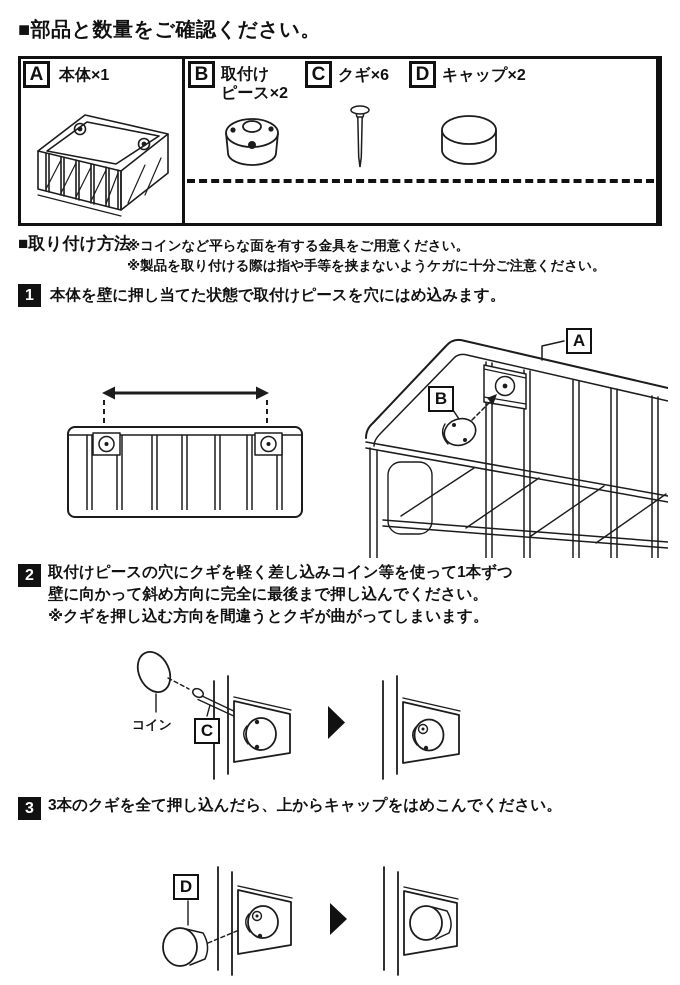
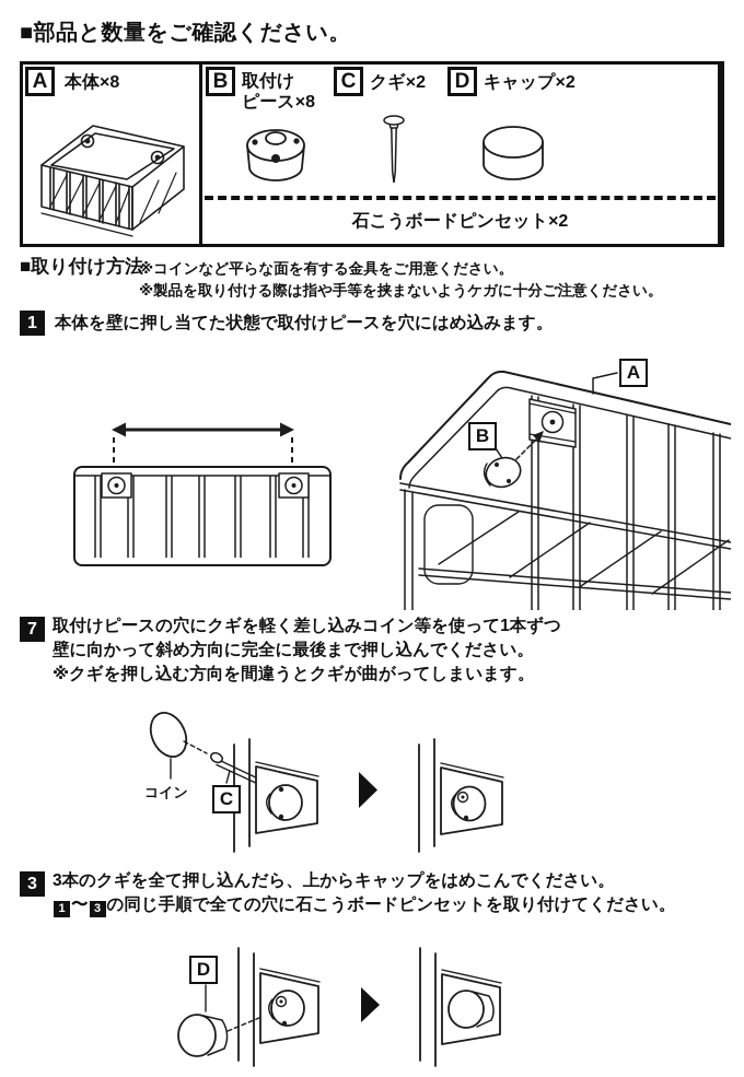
  ■部品と数量をご確認ください。
  A
- 本体×1
+ 本体×8
  B
  取付け
- ピース×2
+ ピース×8
  C
- クギ×6
+ クギ×2
  D
  キャップ×2
+ 石こうボードピンセット×2
  ■取り付け方法
  ※コインなど平らな面を有する金具をご用意ください。
  ※製品を取り付ける際は指や手等を挟まないようケガに十分ご注意ください。
  1
  本体を壁に押し当てた状態で取付けピースを穴にはめ込みます。
  A
  B
- 2
+ 7
  取付けピースの穴にクギを軽く差し込みコイン等を使って1本ずつ
  壁に向かって斜め方向に完全に最後まで押し込んでください。
  ※クギを押し込む方向を間違うとクギが曲がってしまいます。
  コイン
  C
  3
  3本のクギを全て押し込んだら、上からキャップをはめこんでください。
+ 1 〜 3 の同じ手順で全ての穴に石こうボードピンセットを取り付けてください。
  D
